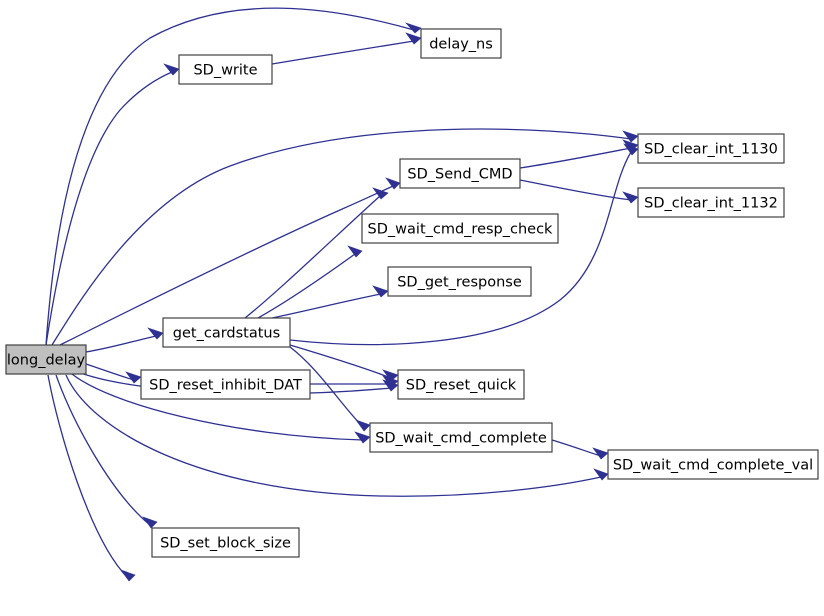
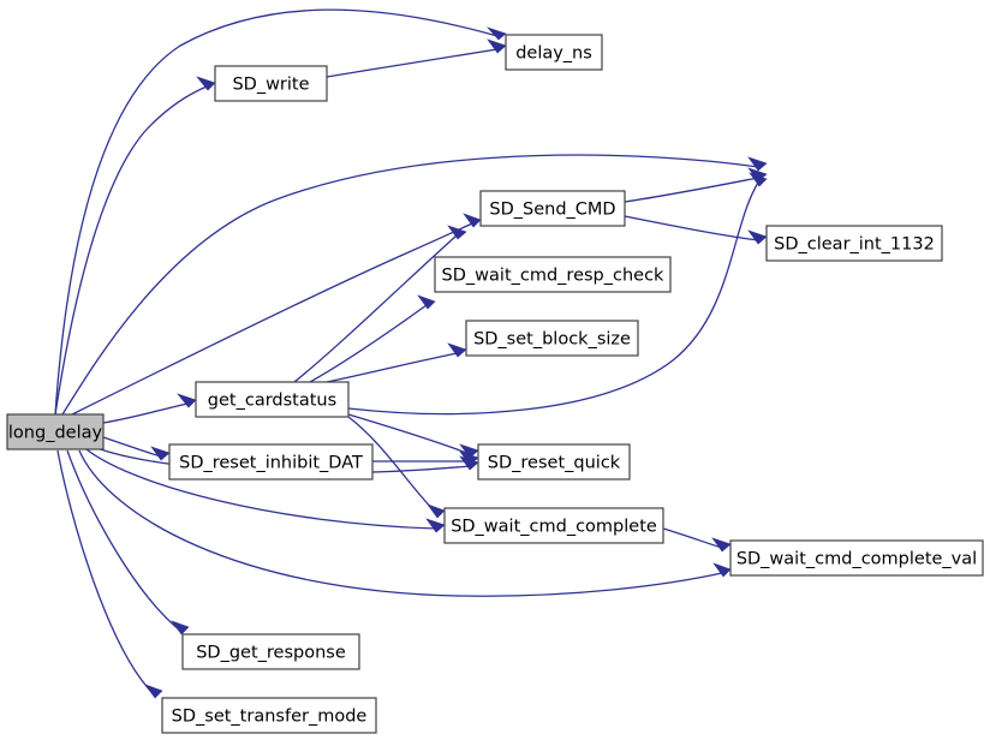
  long_delay
  delay_ns
  SD_write
- SD_clear_int_1130
  SD_Send_CMD
  SD_clear_int_1132
  SD_wait_cmd_resp_check
- SD_get_response
+ SD_set_block_size
  get_cardstatus
  SD_reset_inhibit_DAT
  SD_reset_quick
  SD_wait_cmd_complete
  SD_wait_cmd_complete_val
- SD_set_block_size
+ SD_get_response
+ SD_set_transfer_mode
